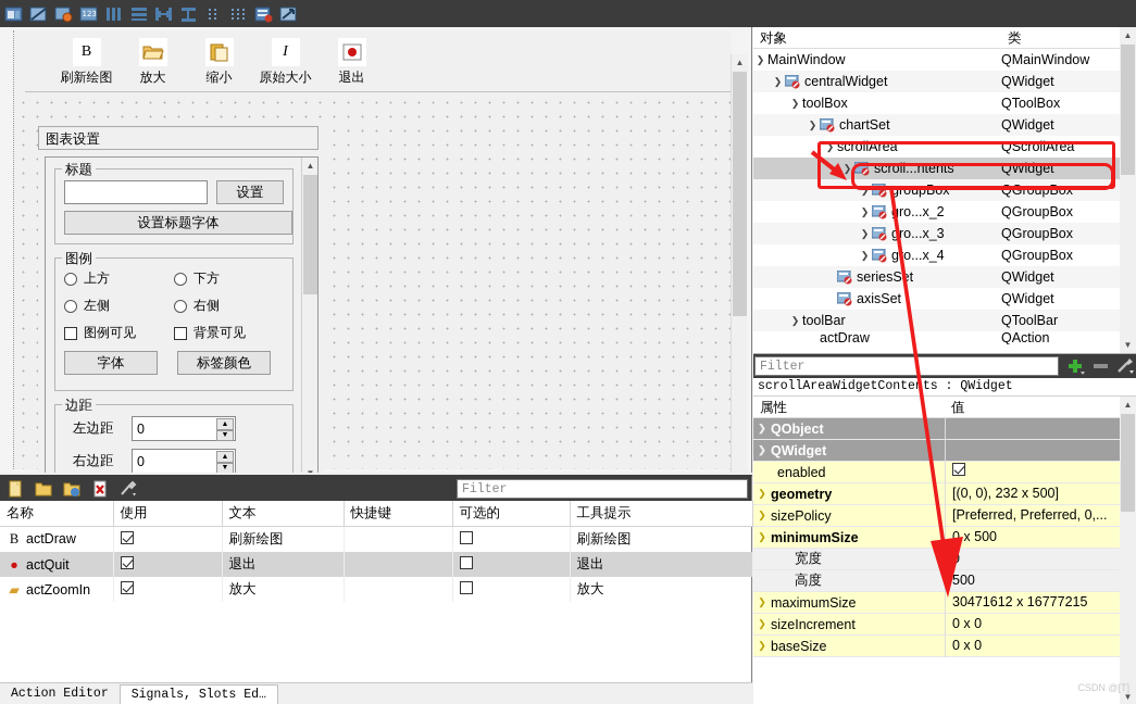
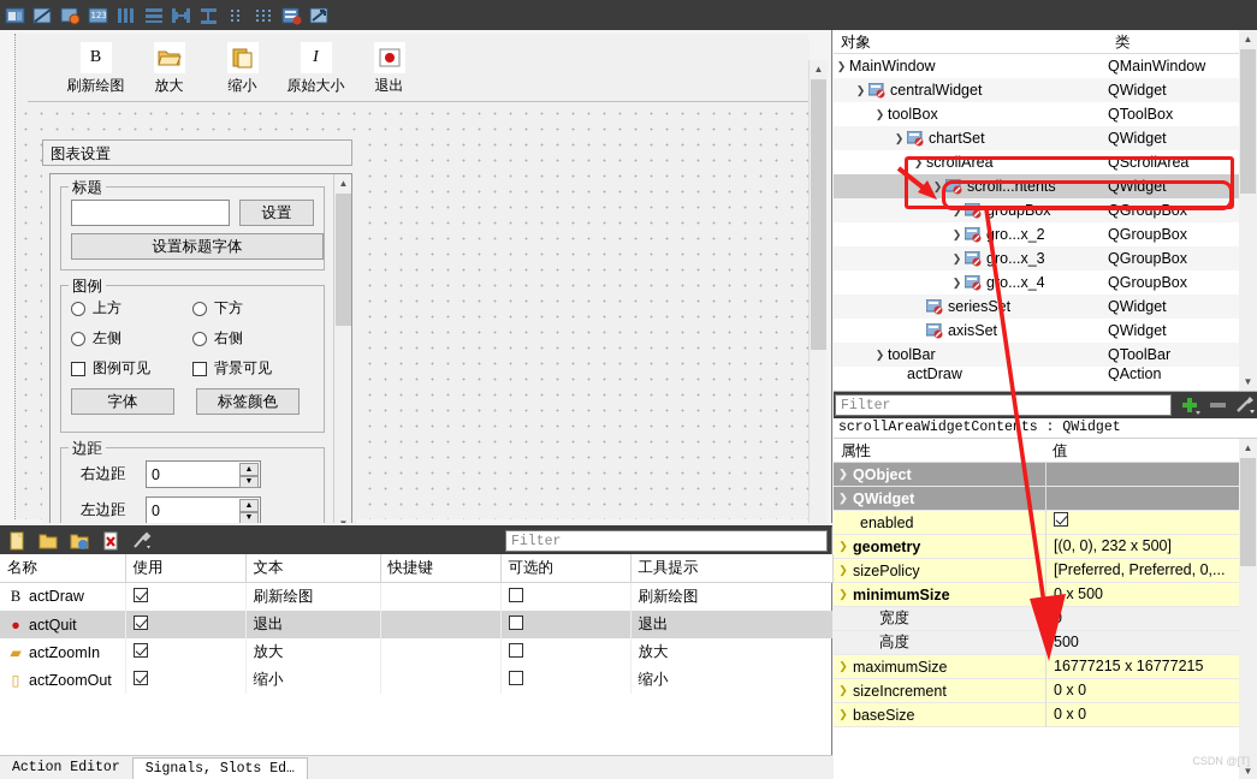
  123
  B
  刷新绘图
  放大
  缩小
  I
  原始大小
  退出
  图表设置
  标题
  设置
  设置标题字体
  图例
  上方
  下方
  左侧
  右侧
  图例可见
  背景可见
  字体
  标签颜色
  边距
- 左边距
+ 右边距
  0
- 右边距
+ 左边距
  0
  ▲
  ▲
  Filter
  名称	使用	文本	快捷键	可选的	工具提示
  B actDraw		刷新绘图			刷新绘图
  ● actQuit		退出			退出
  ▰ actZoomIn		放大			放大
+ ▯ actZoomOut		缩小			缩小
  Action Editor
  Signals, Slots Ed…
  对象
  类
  ❯
  MainWindow
  QMainWindow
  ❯
  centralWidget
  QWidget
  ❯
  toolBox
  QToolBox
  ❯
  chartSet
  QWidget
  ❯
  scrollArea
  QScrollArea
  ❯
  scroll...ntents
  QWidget
  ❯
  groupBox
  QGroupBox
  ❯
  ro...x_2
  QGroupBox
  ❯
  gro...x_3
  QGroupBox
  ❯
  go...x_4
  QGroupBox
  seriesSt
  QWidget
  axisSet
  QWidget
  ❯
  toolBar
  QToolBar
  actDraw
  QAction
  ▲
  ▼
  Filter
  scrollAreaWidgetContets : QWidget
  属性
  值
  ❯
  QObject
  ❯
  QWidget
  enabled
  ❯
  geometry
  [(0, 0), 232 x 500]
  ❯
  sizePolicy
  [Preferred, Preferred, 0,...
  ❯
  minimumSize
  0 x 500
  宽度
  高度
  500
  ❯
  maximumSize
- 30471612 x 16777215
+ 16777215 x 16777215
  ❯
  sizeIncrement
  0 x 0
  ❯
  baseSize
  0 x 0
  ▲
  ▼
  CSDN @[T]
